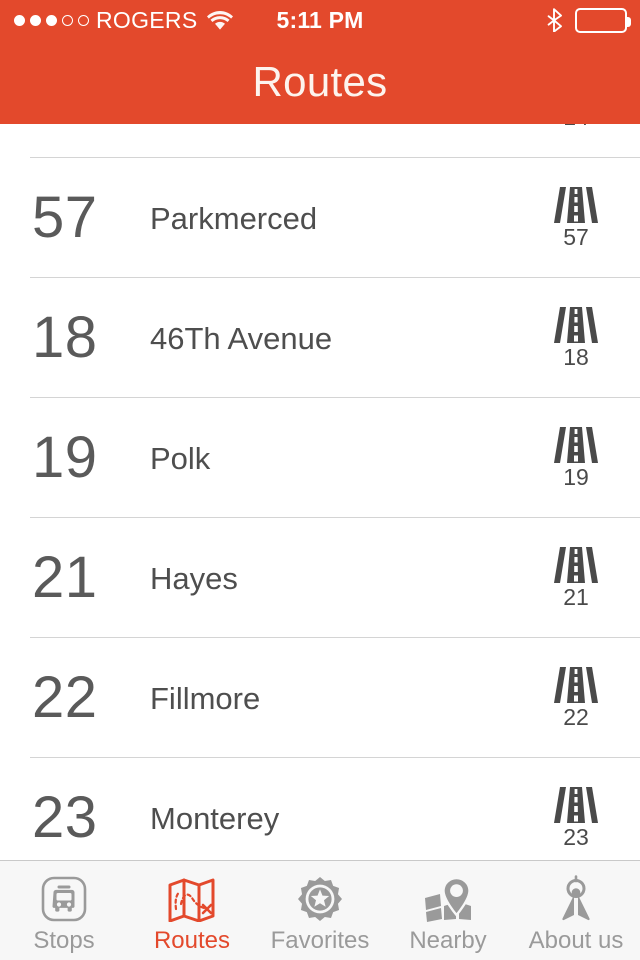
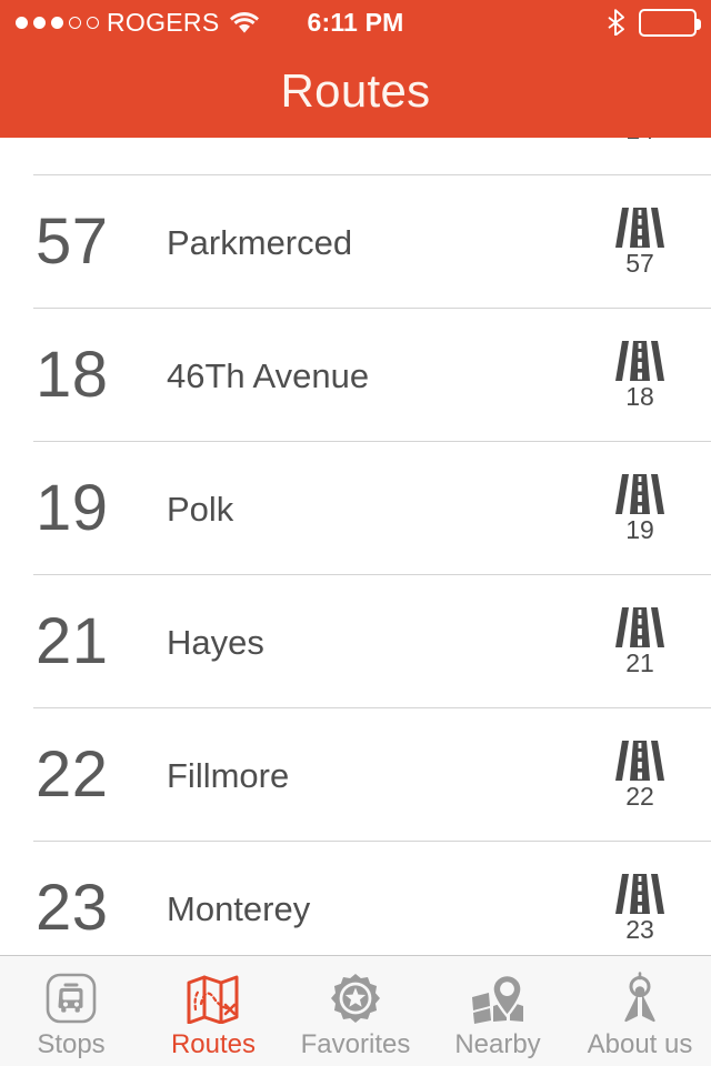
  ROGERS
- 5:11 PM
+ 6:11 PM
  Routes
  57
  Parkmerced
  57
  18
  46Th Avenue
  18
  19
  Polk
  19
  21
  Hayes
  21
  22
  Fillmore
  22
  23
  Monterey
  23
  Stops
  Routes
  Favorites
  Nearby
  About us
